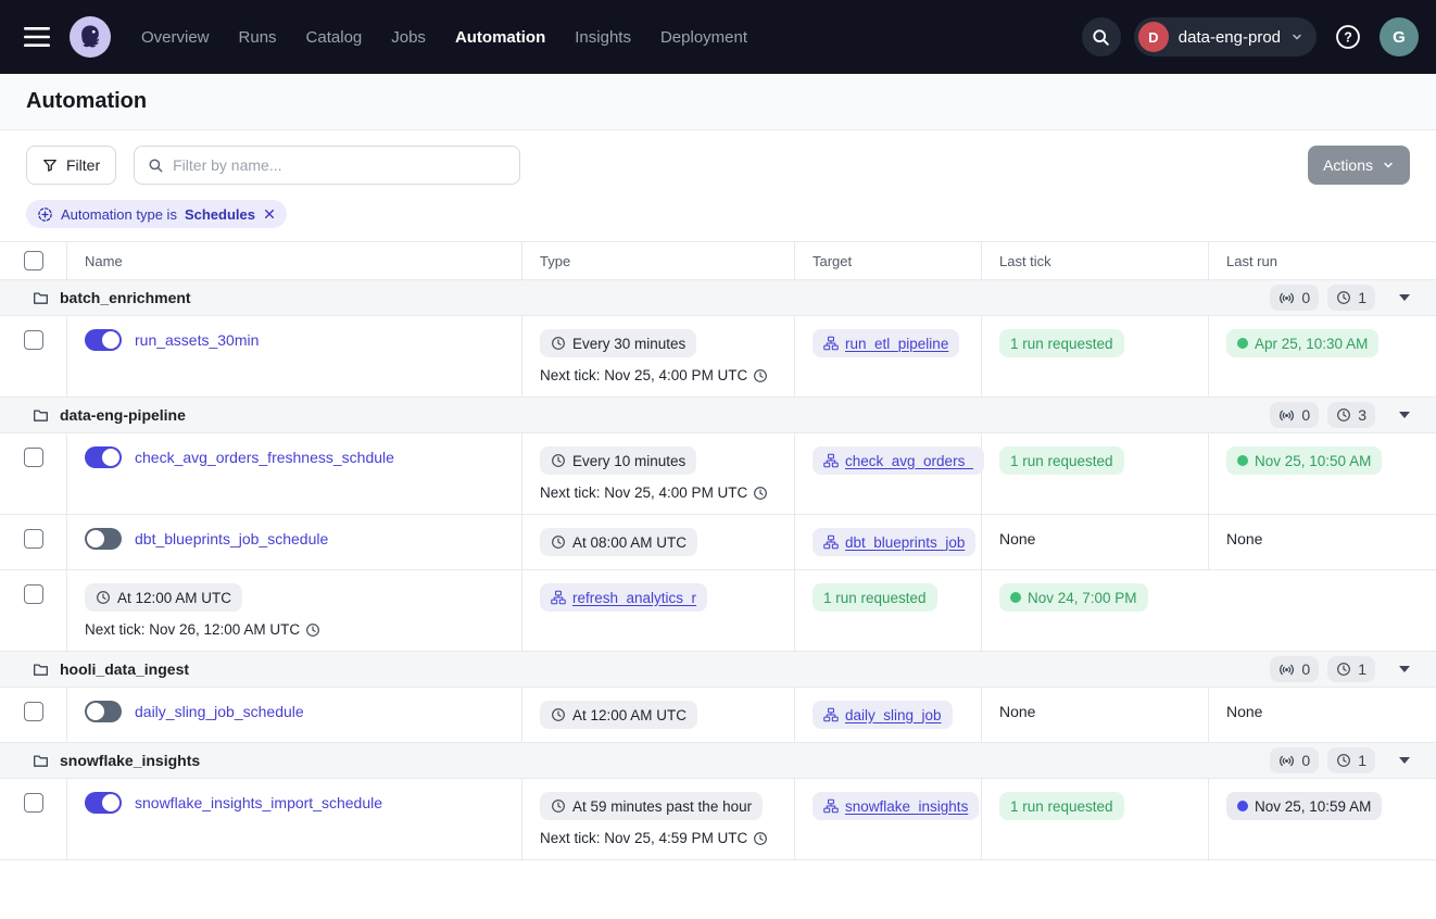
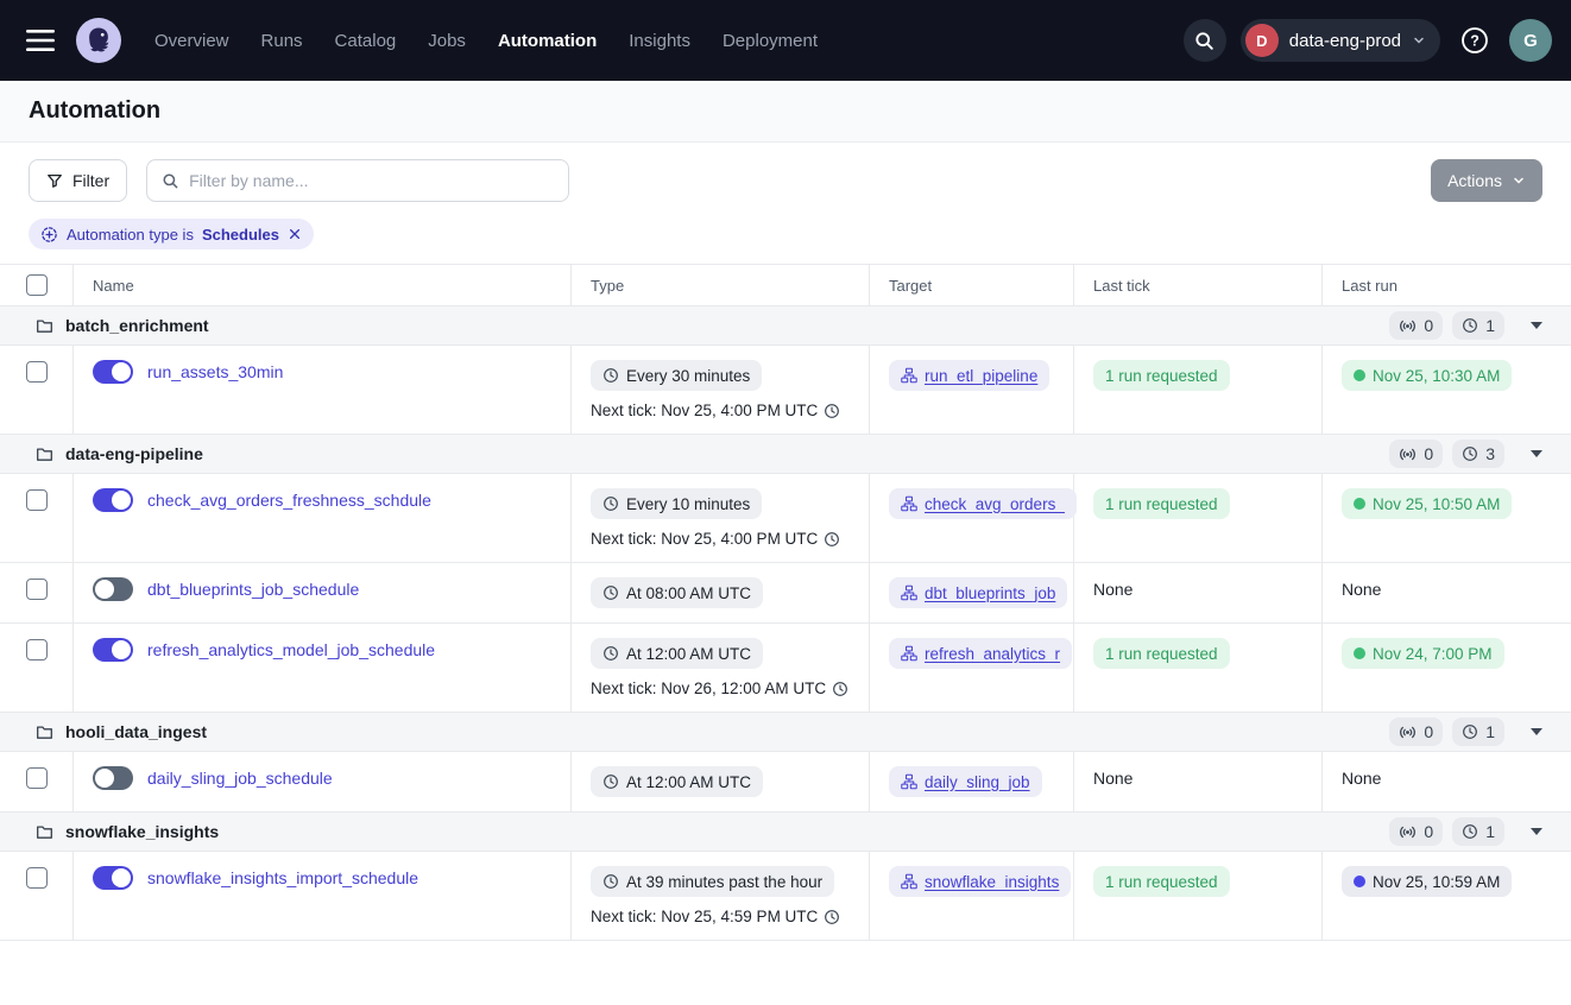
  Overview
  Runs
  Catalog
  Jobs
  Automation
  Insights
  Deployment
  D
  data-eng-prod
  ?
  G
  Automation
  Filter
  Filter by name...
  Actions
  Automation type is
  Schedules
  Name
  Type
  Target
  Last tick
  Last run
  batch_enrichment
  0
  1
  run_assets_30min
  Every 30 minutes
  Next tick: Nov 25, 4:00 PM UTC
  run_etl_pipeline
  1 run requested
- Apr 25, 10:30 AM
+ Nov 25, 10:30 AM
  data-eng-pipeline
  0
  3
  check_avg_orders_freshness_schdule
  Every 10 minutes
  Next tick: Nov 25, 4:00 PM UTC
  check_avg_orders_
  1 run requested
  Nov 25, 10:50 AM
  dbt_blueprints_job_schedule
  At 08:00 AM UTC
  dbt_blueprints_job
  None
  None
+ refresh_analytics_model_job_schedule
  At 12:00 AM UTC
  Next tick: Nov 26, 12:00 AM UTC
  refresh_analytics_r
  1 run requested
  Nov 24, 7:00 PM
  hooli_data_ingest
  0
  1
  daily_sling_job_schedule
  At 12:00 AM UTC
  daily_sling_job
  None
  None
  snowflake_insights
  0
  1
  snowflake_insights_import_schedule
- At 59 minutes past the hour
+ At 39 minutes past the hour
  Next tick: Nov 25, 4:59 PM UTC
  snowflake_insights
  1 run requested
  Nov 25, 10:59 AM
